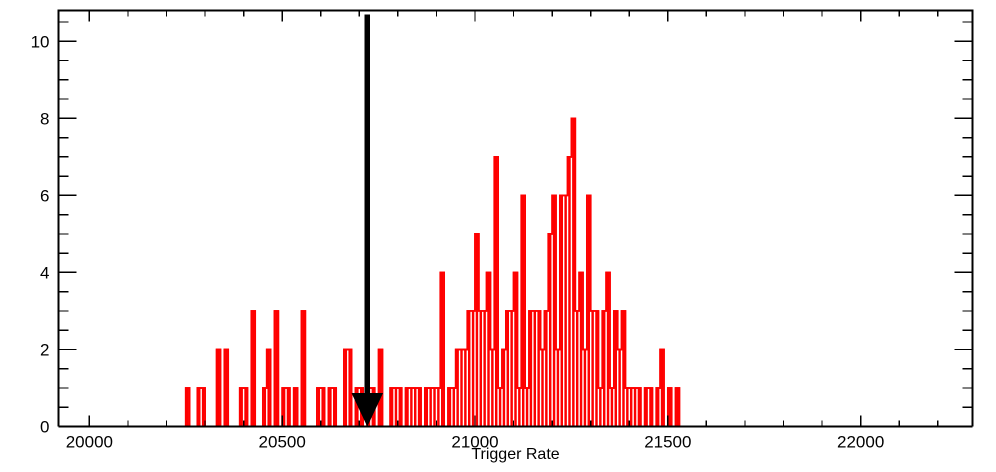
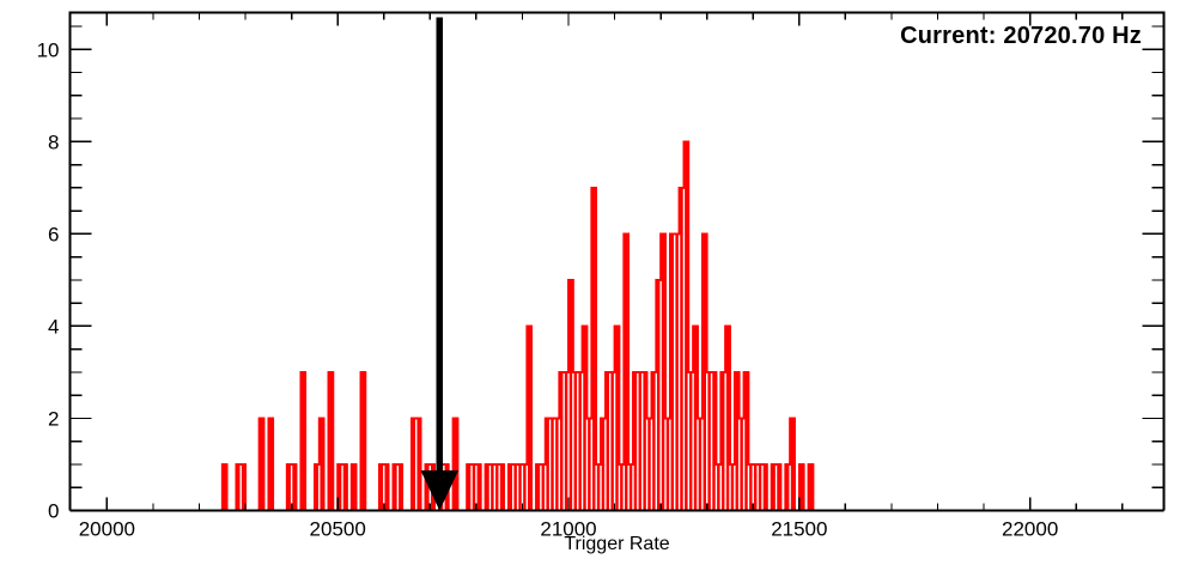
  20000
  20500
  21000
  21500
  22000
  0
  2
  4
  6
  8
  10
  Trigger Rate
+ Current: 20720.70 Hz
